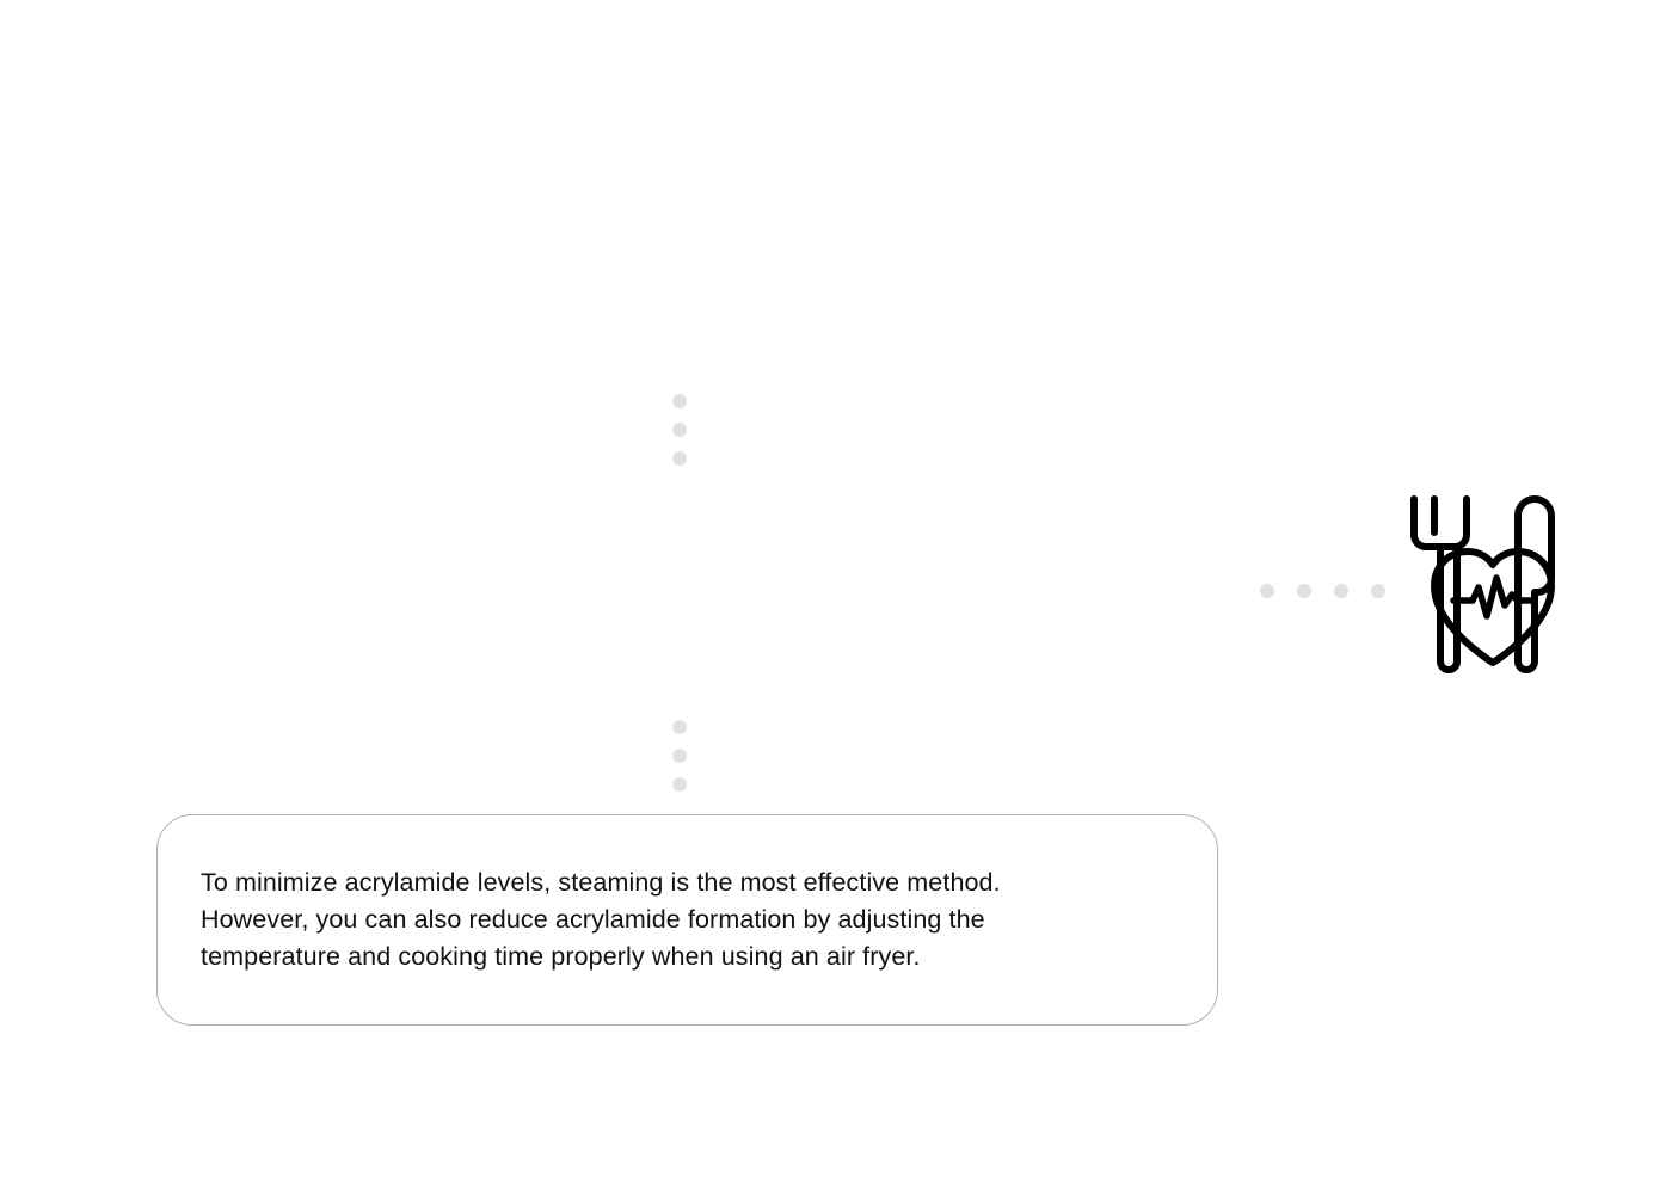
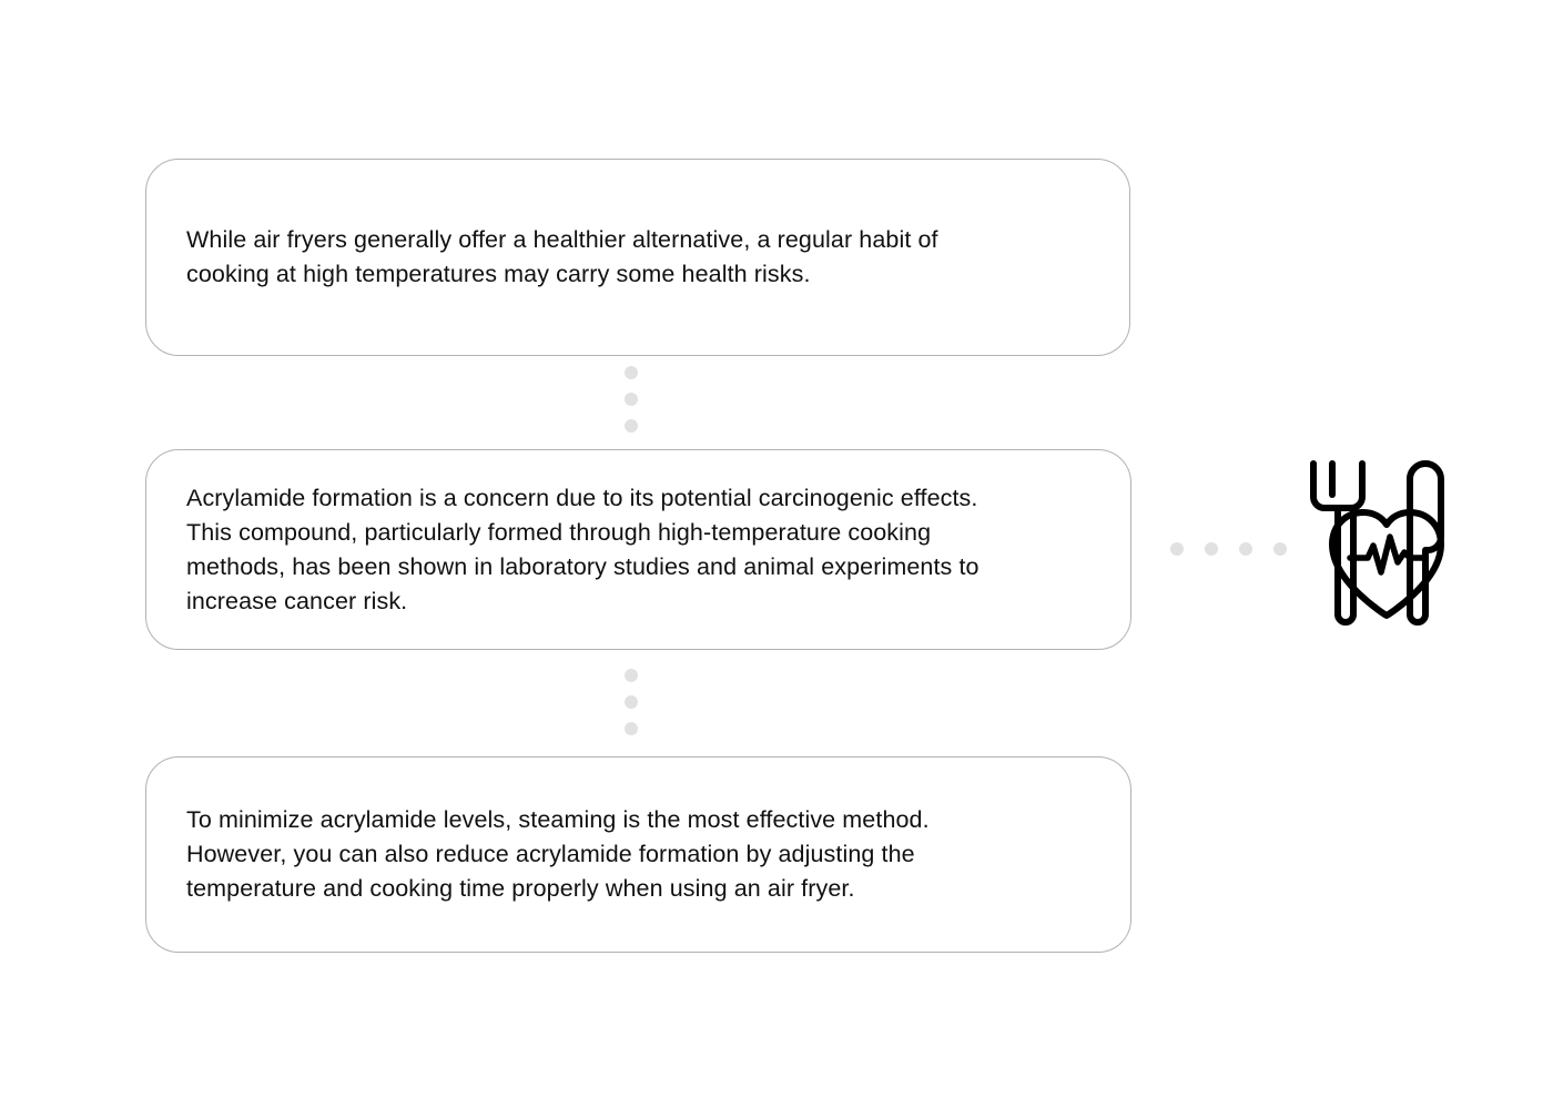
+ While air fryers generally offer a healthier alternative, a regular habit of
+ cooking at high temperatures may carry some health risks.
+ Acrylamide formation is a concern due to its potential carcinogenic effects.
+ This compound, particularly formed through high-temperature cooking
+ methods, has been shown in laboratory studies and animal experiments to
+ increase cancer risk.
  To minimize acrylamide levels, steaming is the most effective method.
  However, you can also reduce acrylamide formation by adjusting the
  temperature and cooking time properly when using an air fryer.
